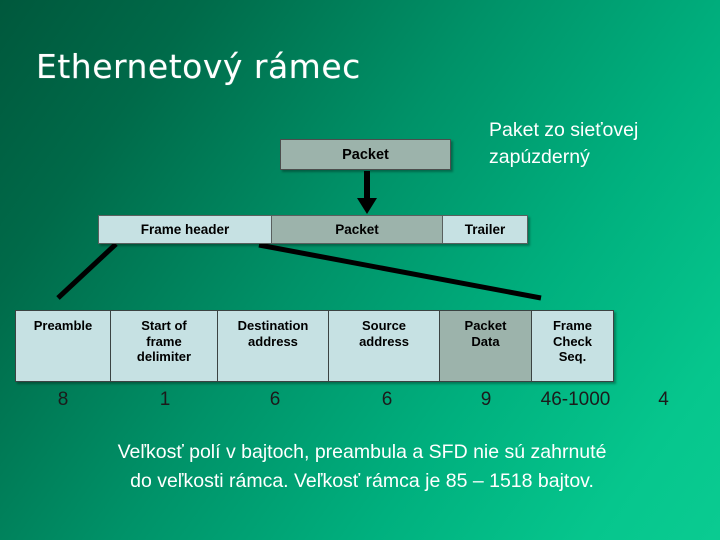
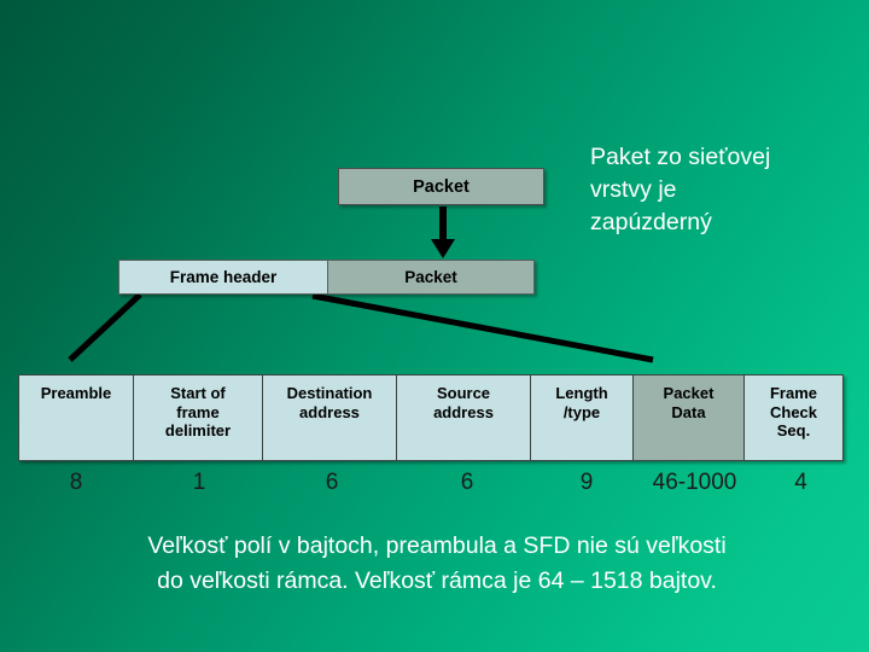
- Ethernetový rámec
  Paket zo sieťovej
+ vrstvy je
  zapúzderný
  Packet
  Frame header
  Packet
- Trailer
  Preamble
  Start of
  frame
  delimiter
  Destination
  address
  Source
  address
+ Length
+ /type
  Packet
  Data
  Frame
  Check
  Seq.
  8
  1
  6
  6
  9
  46-1000
  4
- Veľkosť polí v bajtoch, preambula a SFD nie sú zahrnuté
+ Veľkosť polí v bajtoch, preambula a SFD nie sú veľkosti
- do veľkosti rámca. Veľkosť rámca je 85 – 1518 bajtov.
+ do veľkosti rámca. Veľkosť rámca je 64 – 1518 bajtov.
